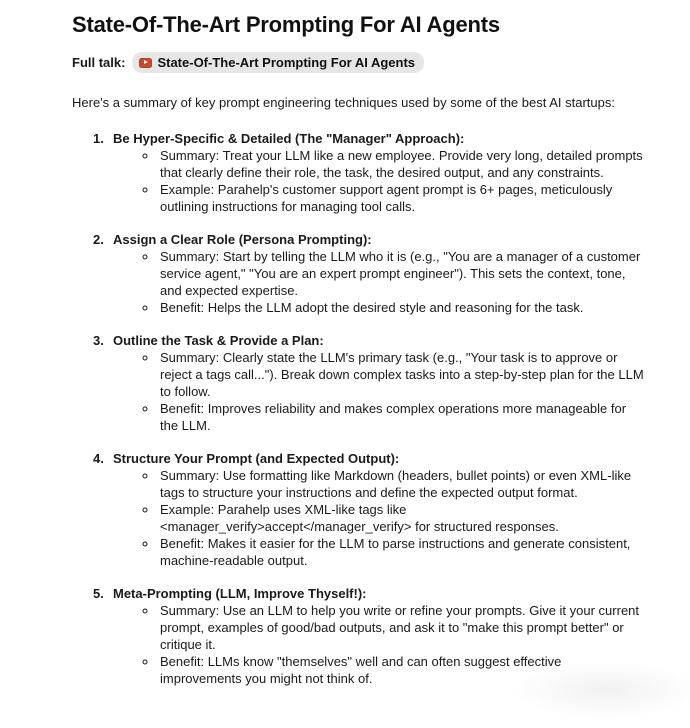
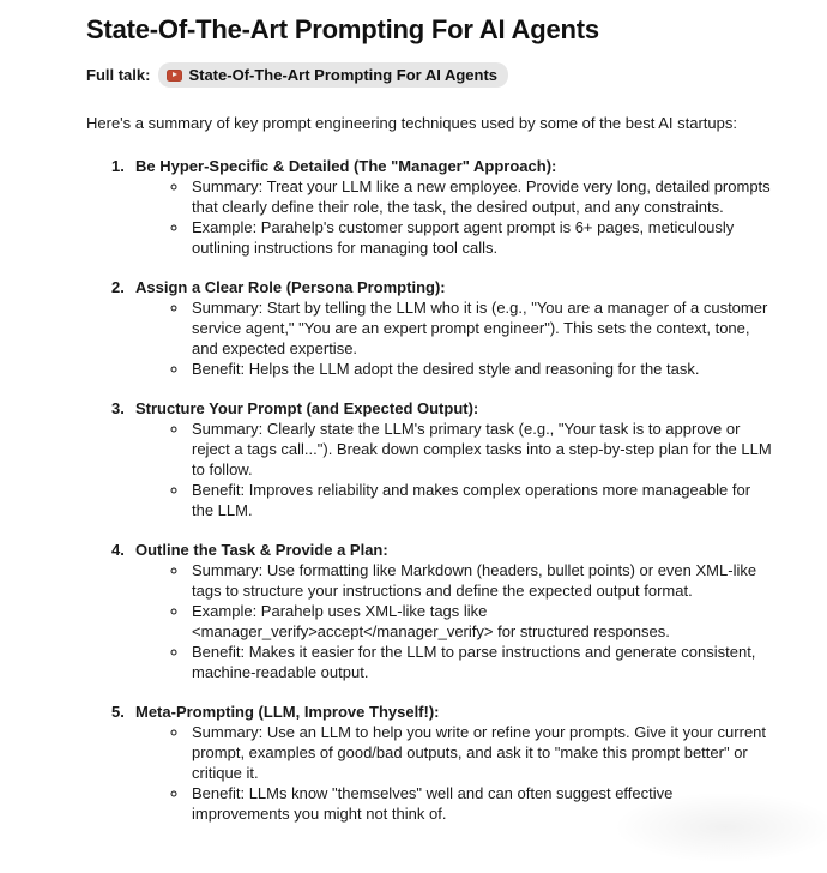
  State-Of-The-Art Prompting For AI Agents
  Full talk:
  State-Of-The-Art Prompting For AI Agents
  Here's a summary of key prompt engineering techniques used by some of the best AI startups:
  1. Be Hyper-Specific & Detailed (The "Manager" Approach):
  Summary: Treat your LLM like a new employee. Provide very long, detailed prompts that clearly define their role, the task, the desired output, and any constraints.
  Example: Parahelp's customer support agent prompt is 6+ pages, meticulously outlining instructions for managing tool calls.
  2. Assign a Clear Role (Persona Prompting):
  Summary: Start by telling the LLM who it is (e.g., "You are a manager of a customer service agent," "You are an expert prompt engineer"). This sets the context, tone, and expected expertise.
  Benefit: Helps the LLM adopt the desired style and reasoning for the task.
- 3. Outline the Task & Provide a Plan:
+ 3. Structure Your Prompt (and Expected Output):
  Summary: Clearly state the LLM's primary task (e.g., "Your task is to approve or reject a tags call..."). Break down complex tasks into a step-by-step plan for the LLM to follow.
  Benefit: Improves reliability and makes complex operations more manageable for the LLM.
- 4. Structure Your Prompt (and Expected Output):
+ 4. Outline the Task & Provide a Plan:
  Summary: Use formatting like Markdown (headers, bullet points) or even XML-like tags to structure your instructions and define the expected output format.
  Example: Parahelp uses XML-like tags like <manager_verify>accept</manager_verify> for structured responses.
  Benefit: Makes it easier for the LLM to parse instructions and generate consistent, machine-readable output.
  5. Meta-Prompting (LLM, Improve Thyself!):
  Summary: Use an LLM to help you write or refine your prompts. Give it your current prompt, examples of good/bad outputs, and ask it to "make this prompt better" or critique it.
  Benefit: LLMs know "themselves" well and can often suggest improvements you might not think of.
